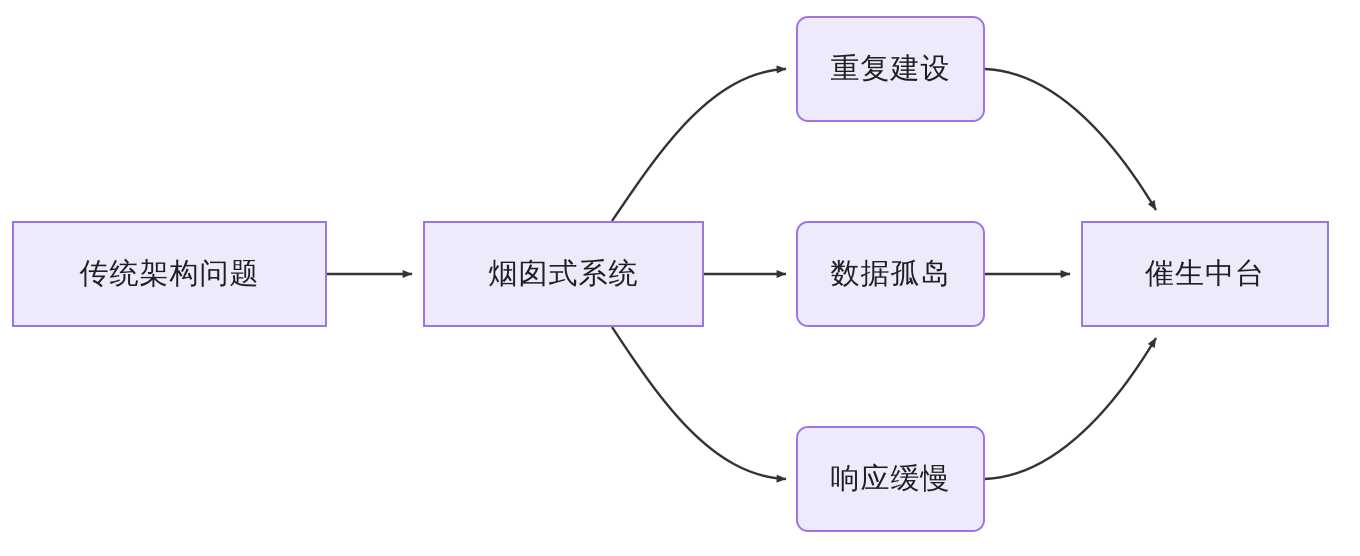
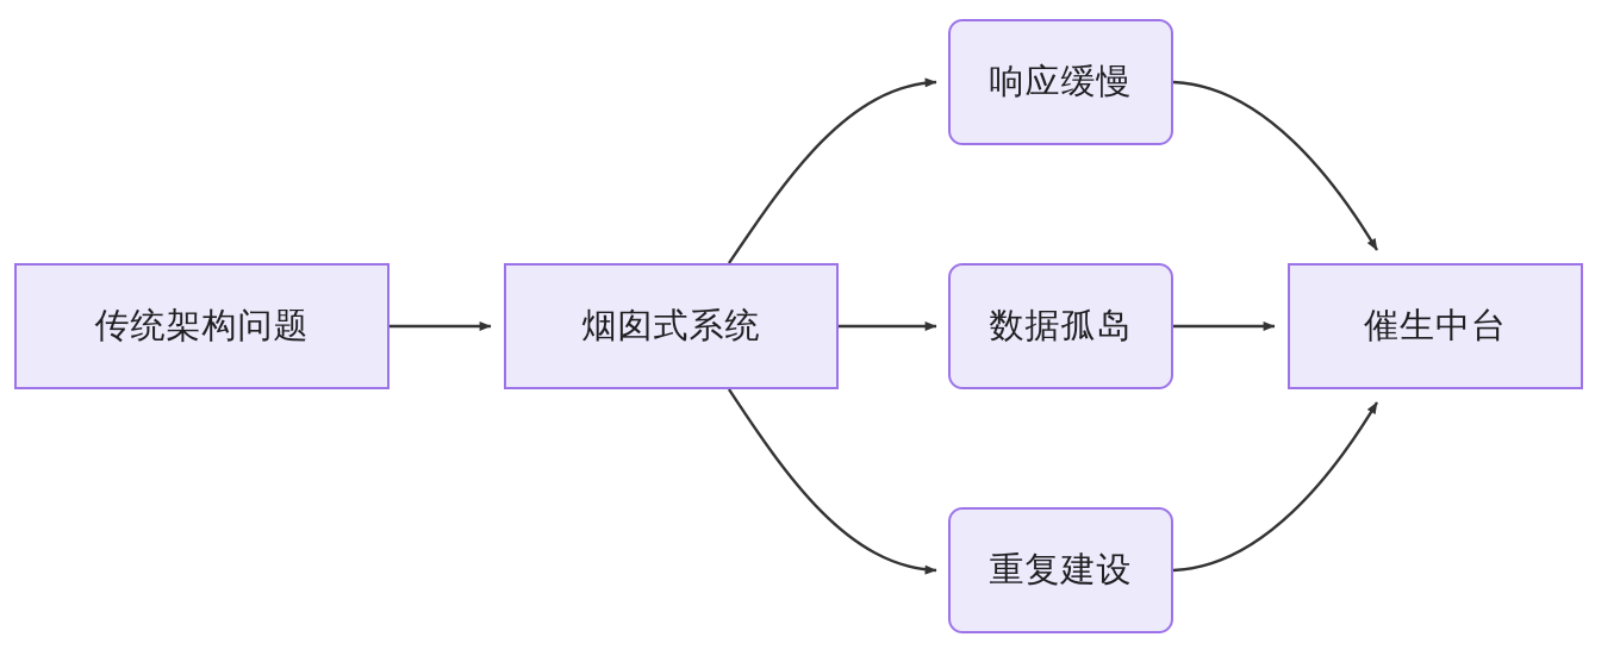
  传统架构问题
  烟囱式系统
- 重复建设
+ 响应缓慢
  数据孤岛
- 响应缓慢
+ 重复建设
  催生中台
